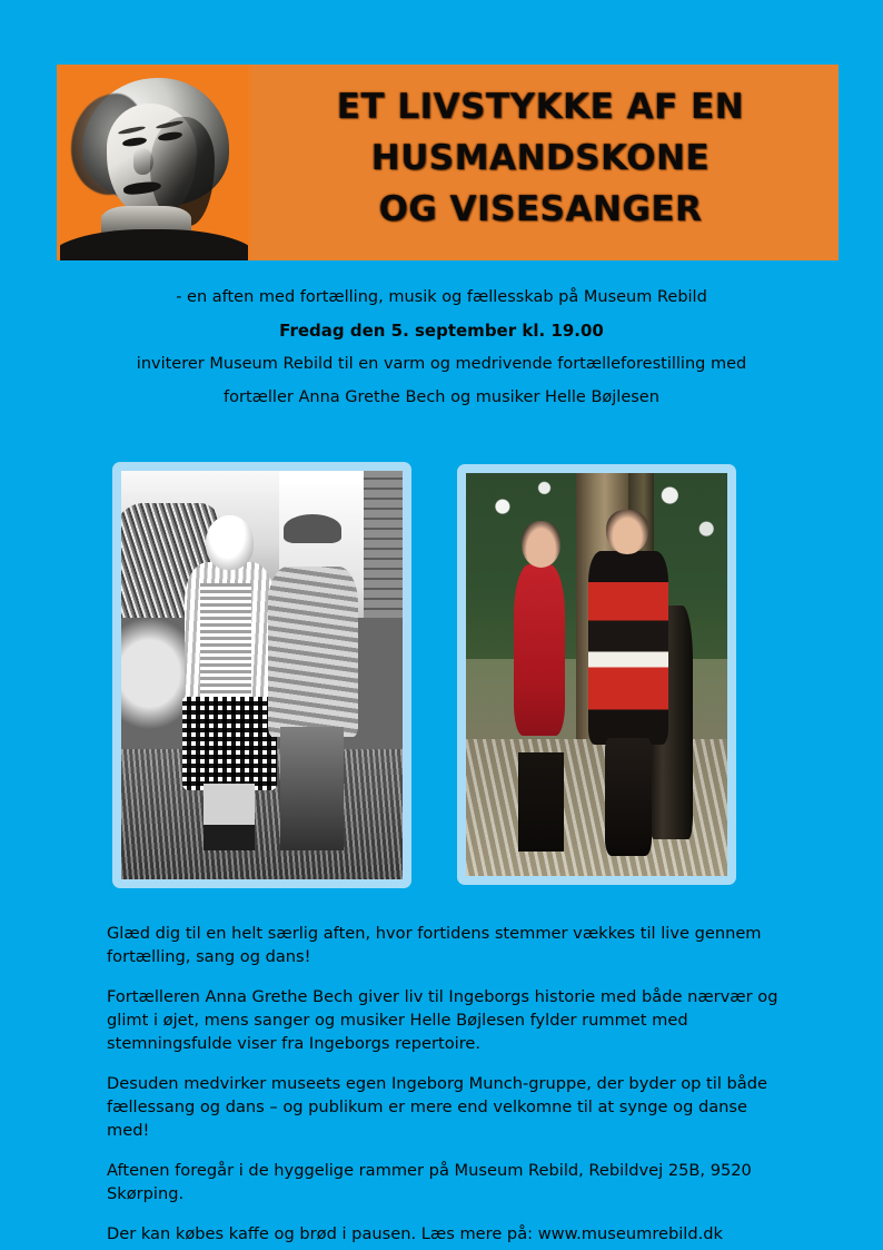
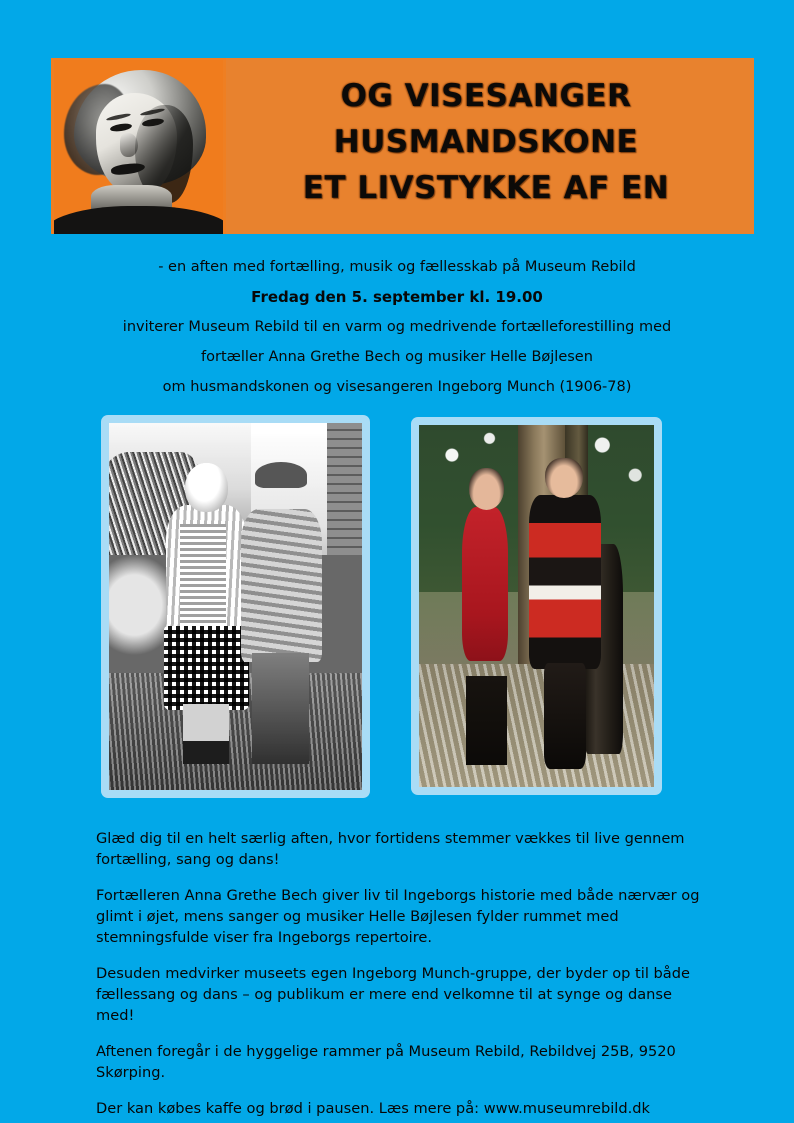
- ET LIVSTYKKE AF EN
+ OG VISESANGER
  HUSMANDSKONE
- OG VISESANGER
+ ET LIVSTYKKE AF EN
  - en aften med fortælling, musik og fællesskab på Museum Rebild
  Fredag den 5. september kl. 19.00
  inviterer Museum Rebild til en varm og medrivende fortælleforestilling med
  fortæller Anna Grethe Bech og musiker Helle Bøjlesen
+ om husmandskonen og visesangeren Ingeborg Munch (1906-78)
  Glæd dig til en helt særlig aften, hvor fortidens stemmer vækkes til live gennem fortælling, sang og dans!
  Fortælleren Anna Grethe Bech giver liv til Ingeborgs historie med både nærvær og glimt i øjet, mens sanger og musiker Helle Bøjlesen fylder rummet med stemningsfulde viser fra Ingeborgs repertoire.
  Desuden medvirker museets egen Ingeborg Munch-gruppe, der byder op til både fællessang og dans – og publikum er mere end velkomne til at synge og danse med!
  Aftenen foregår i de hyggelige rammer på Museum Rebild, Rebildvej 25B, 9520 Skørping.
  Der kan købes kaffe og brød i pausen. Læs mere på: www.museumrebild.dk
